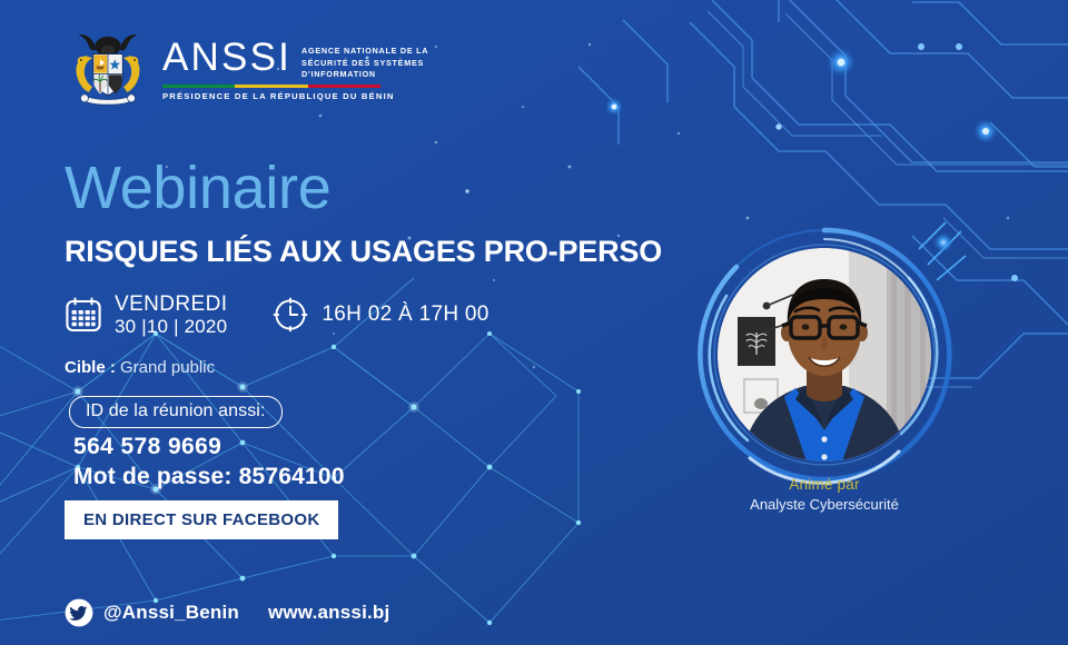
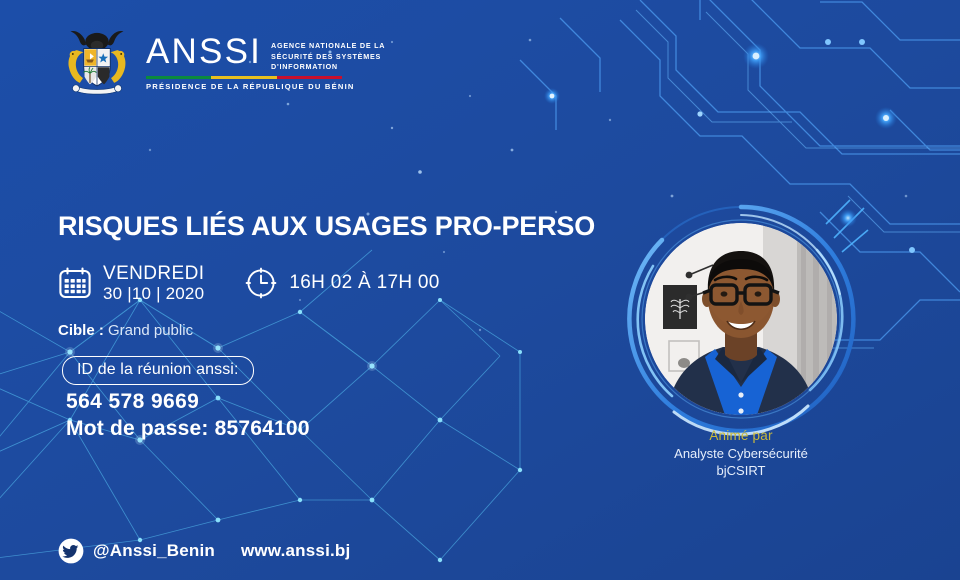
  ANSSI
  AGENCE NATIONALE DE LA
  SÉCURITÉ DES SYSTÈMES
  D'INFORMATION
  PRÉSIDENCE DE LA RÉPUBLIQUE DU BÉNIN
- Webinaire
  RISQUES LIÉS AUX USAGES PRO-PERSO
  VENDREDI
  30 |10 | 2020
  16H 02 À 17H 00
  Cible : Grand public
  ID de la réunion anssi:
  564 578 9669
  Mot de passe: 85764100
- EN DIRECT SUR FACEBOOK
  Animé par
  Analyste Cybersécurité
+ bjCSIRT
  @Anssi_Benin
  www.anssi.bj
